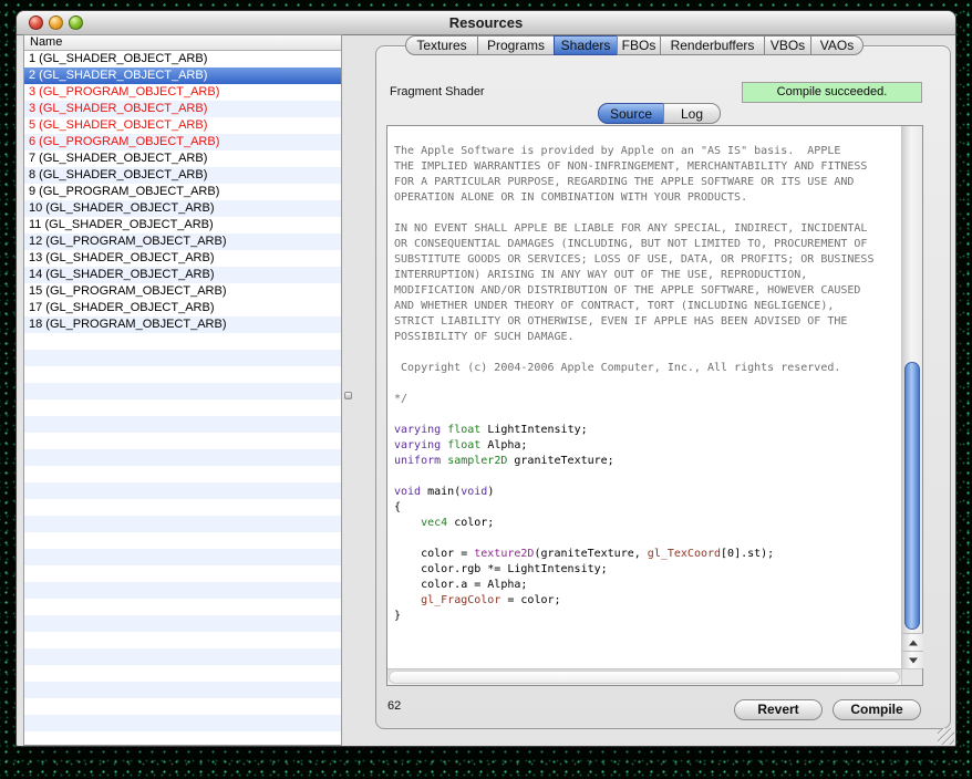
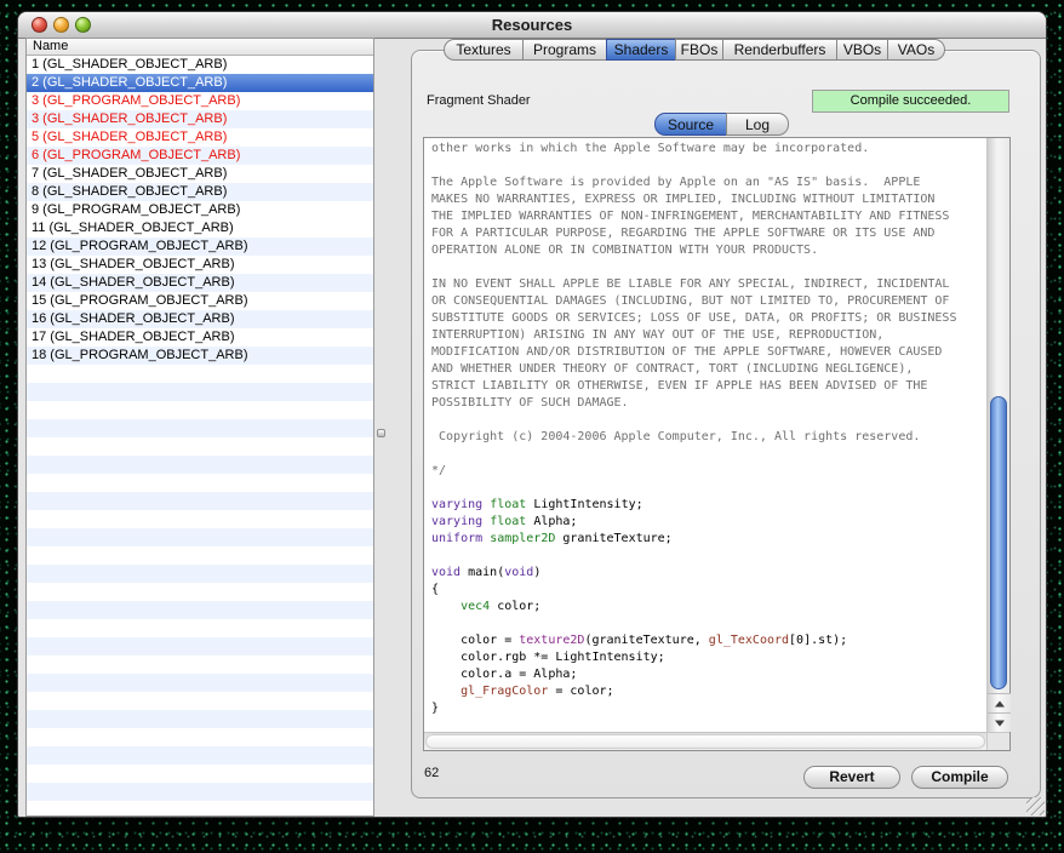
  Resources
  Name
  1 (GL_SHADER_OBJECT_ARB)
  2 (GL_SHADER_OBJECT_ARB)
  3 (GL_PROGRAM_OBJECT_ARB)
  3 (GL_SHADER_OBJECT_ARB)
  5 (GL_SHADER_OBJECT_ARB)
  6 (GL_PROGRAM_OBJECT_ARB)
  7 (GL_SHADER_OBJECT_ARB)
  8 (GL_SHADER_OBJECT_ARB)
  9 (GL_PROGRAM_OBJECT_ARB)
- 10 (GL_SHADER_OBJECT_ARB)
  11 (GL_SHADER_OBJECT_ARB)
  12 (GL_PROGRAM_OBJECT_ARB)
  13 (GL_SHADER_OBJECT_ARB)
  14 (GL_SHADER_OBJECT_ARB)
  15 (GL_PROGRAM_OBJECT_ARB)
+ 16 (GL_SHADER_OBJECT_ARB)
  17 (GL_SHADER_OBJECT_ARB)
  18 (GL_PROGRAM_OBJECT_ARB)
  Fragment Shader
  Compile succeeded.
  Source
  Log
+ other works in which the Apple Software may be incorporated.
  The Apple Software is provided by Apple on an "AS IS" basis. APPLE
+ MAKES NO WARRANTIES, EXPRESS OR IMPLIED, INCLUDING WITHOUT LIMITATION
  THE IMPLIED WARRANTIES OF NON-INFRINGEMENT, MERCHANTABILITY AND FITNESS
  FOR A PARTICULAR PURPOSE, REGARDING THE APPLE SOFTWARE OR ITS USE AND
  OPERATION ALONE OR IN COMBINATION WITH YOUR PRODUCTS.
  IN NO EVENT SHALL APPLE BE LIABLE FOR ANY SPECIAL, INDIRECT, INCIDENTAL
  OR CONSEQUENTIAL DAMAGES (INCLUDING, BUT NOT LIMITED TO, PROCUREMENT OF
  SUBSTITUTE GOODS OR SERVICES; LOSS OF USE, DATA, OR PROFITS; OR BUSINESS
  INTERRUPTION) ARISING IN ANY WAY OUT OF THE USE, REPRODUCTION,
  MODIFICATION AND/OR DISTRIBUTION OF THE APPLE SOFTWARE, HOWEVER CAUSED
  AND WHETHER UNDER THEORY OF CONTRACT, TORT (INCLUDING NEGLIGENCE),
  STRICT LIABILITY OR OTHERWISE, EVEN IF APPLE HAS BEEN ADVISED OF THE
  POSSIBILITY OF SUCH DAMAGE.
  Copyright (c) 2004-2006 Apple Computer, Inc., All rights reserved.
  */
  varying float LightIntensity;
  varying float Alpha;
  uniform sampler2D graniteTexture;
  void main(void)
  {
  vec4 color;
  color = texture2D(graniteTexture, gl_TexCoord[0].st);
  color.rgb *= LightIntensity;
  color.a = Alpha;
  gl_FragColor = color;
  }
  62
  Revert
  Compile
  Textures
  Programs
  Shaders
  FBOs
  Renderbuffers
  VBOs
  VAOs
